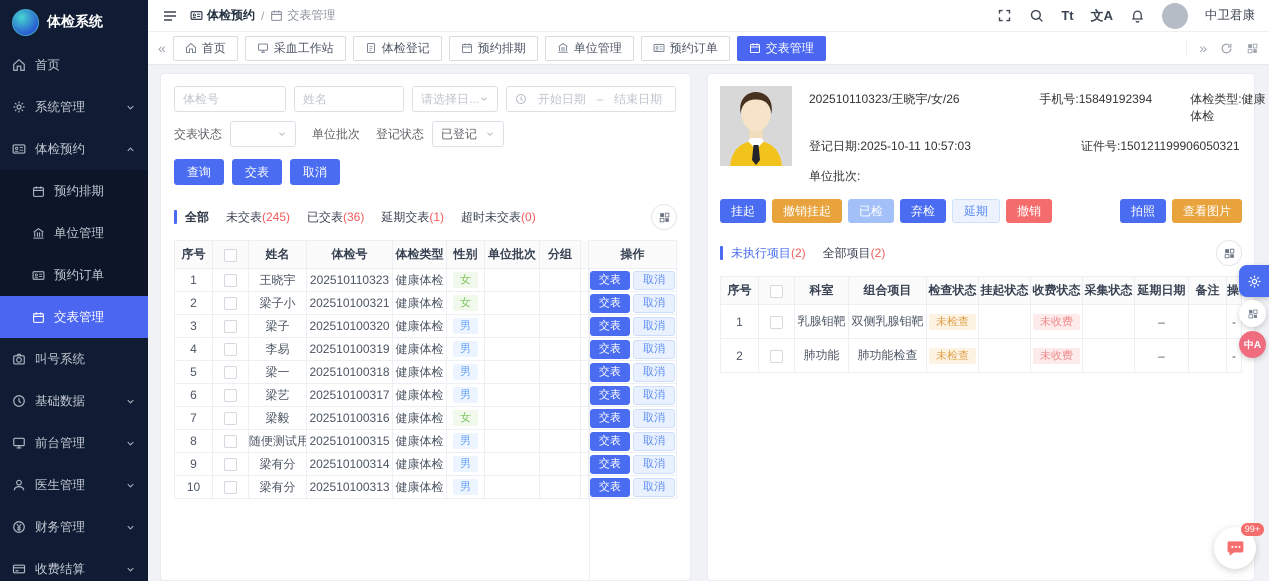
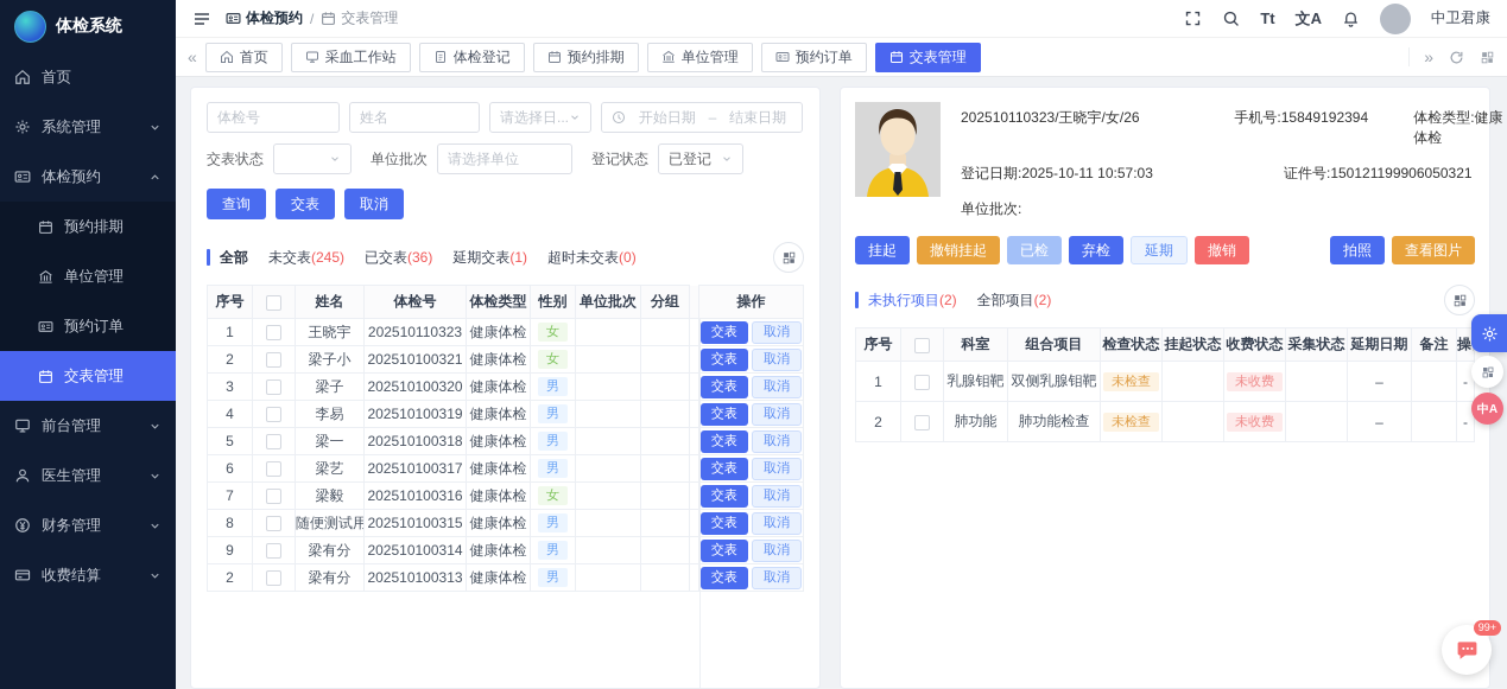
  体检系统
  首页
  系统管理
  体检预约
  预约排期
  单位管理
  预约订单
  交表管理
- 叫号系统
- 基础数据
  前台管理
  医生管理
  财务管理
  收费结算
  体检预约
  /
  交表管理
  Tt
  文A
  中卫君康
  «
  首页
  采血工作站
  体检登记
  预约排期
  单位管理
  预约订单
  交表管理
  »
  体检号
  姓名
  请选择日...
  开始日期
  –
  结束日期
  交表状态
  单位批次
+ 请选择单位
  登记状态
  已登记
  查询
  交表
  取消
  全部
  未交表(245)
  已交表(36)
  延期交表(1)
  超时未交表(0)
  序号		姓名	体检号	体检类型	性别	单位批次	分组		操作
  1		王晓宇	202510110323	健康体检	女				交表 取消
  2		梁子小	202510100321	健康体检	女				交表 取消
  3		梁子	202510100320	健康体检	男				交表 取消
  4		李易	202510100319	健康体检	男				交表 取消
  5		梁一	202510100318	健康体检	男				交表 取消
  6		梁艺	202510100317	健康体检	男				交表 取消
  7		梁毅	202510100316	健康体检	女				交表 取消
  8		随便测试用	202510100315	健康体检	男				交表 取消
  9		梁有分	202510100314	健康体检	男				交表 取消
- 10		梁有分	202510100313	健康体检	男				交表 取消
+ 2		梁有分	202510100313	健康体检	男				交表 取消
  202510110323/王晓宇/女/26
  手机号:15849192394
  体检类型:健康体检
  登记日期:2025-10-11 10:57:03
  证件号:150121199906050321
  单位批次:
  挂起
  撤销挂起
  已检
  弃检
  延期
  撤销
  拍照
  查看图片
  未执行项目(2)
  全部项目(2)
  序号		科室	组合项目	检查状态	挂起状态	收费状态	采集状态	延期日期	备注	操
  1		乳腺钼靶	双侧乳腺钼靶	未检查		未收费		–		-
  2		肺功能	肺功能检查	未检查		未收费		–		-
  中A
  99+
